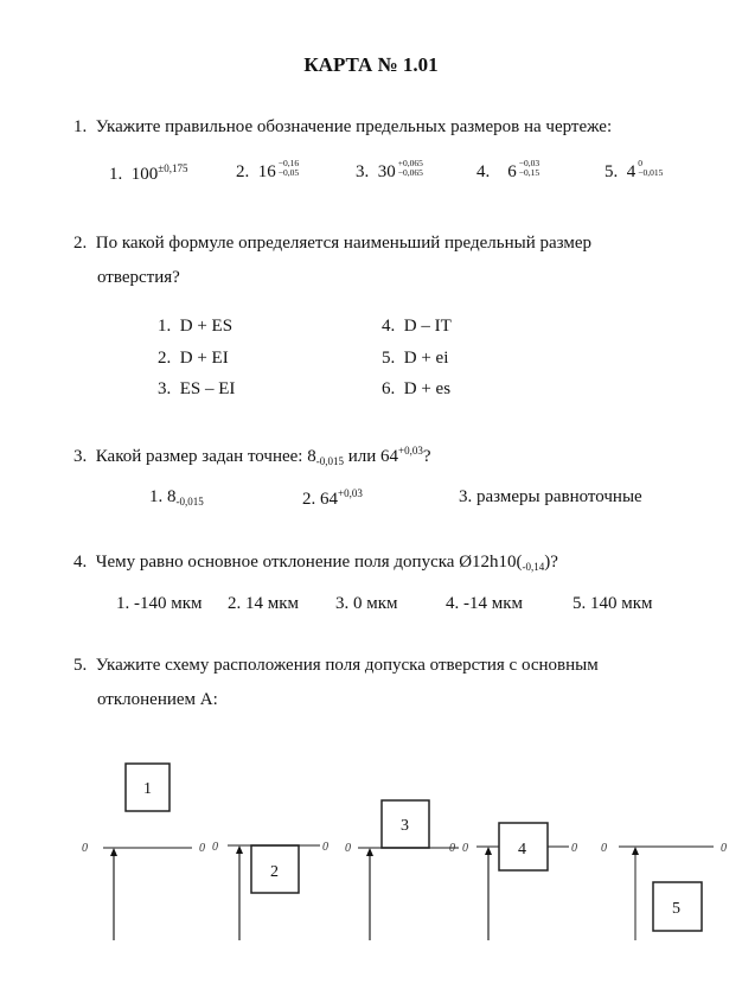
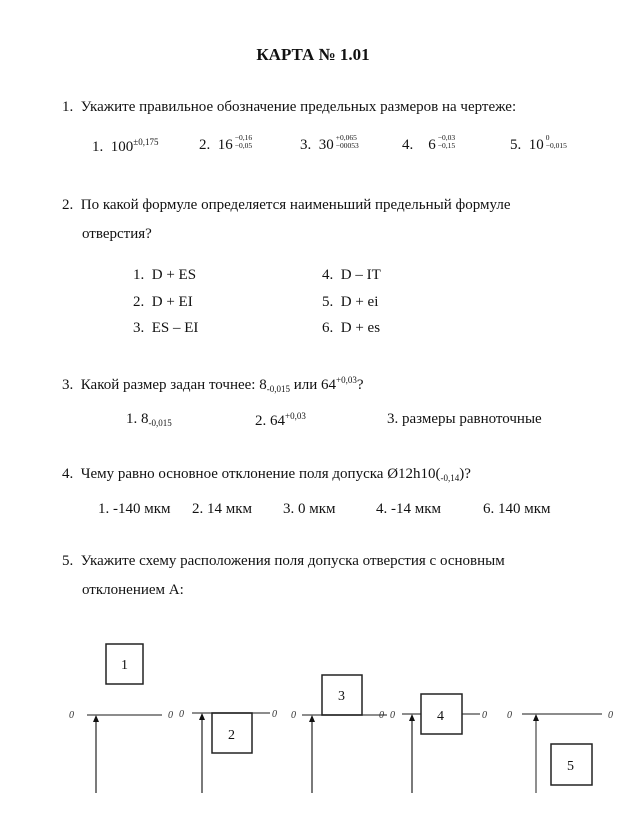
  КАРТА № 1.01
  1. Укажите правильное обозначение предельных размеров на чертеже:
  1. 100±0,175
  2. 16
  −0,16
  −0,05
  3. 30
  +0,065
- −0,065
+ −00053
  4. 6
  −0,03
  −0,15
- 5. 4
+ 5. 10
  0
  −0,015
- 2. По какой формуле определяется наименьший предельный размер
+ 2. По какой формуле определяется наименьший предельный формуле
  отверстия?
  1. D + ES
  2. D + EI
  3. ES – EI
  4. D – IT
  5. D + ei
  6. D + es
  3. Какой размер задан точнее: 8-0,015 или 64+0,03?
  1. 8-0,015
  2. 64+0,03
  3. размеры равноточные
  4. Чему равно основное отклонение поля допуска Ø12h10(-0,14)?
  1. -140 мкм
  2. 14 мкм
  3. 0 мкм
  4. -14 мкм
- 5. 140 мкм
+ 6. 140 мкм
  5. Укажите схему расположения поля допуска отверстия с основным
  отклонением А:
  0
  0
  1
  0
  0
  2
  0
  0
  3
  0
  0
  4
  0
  0
  5
